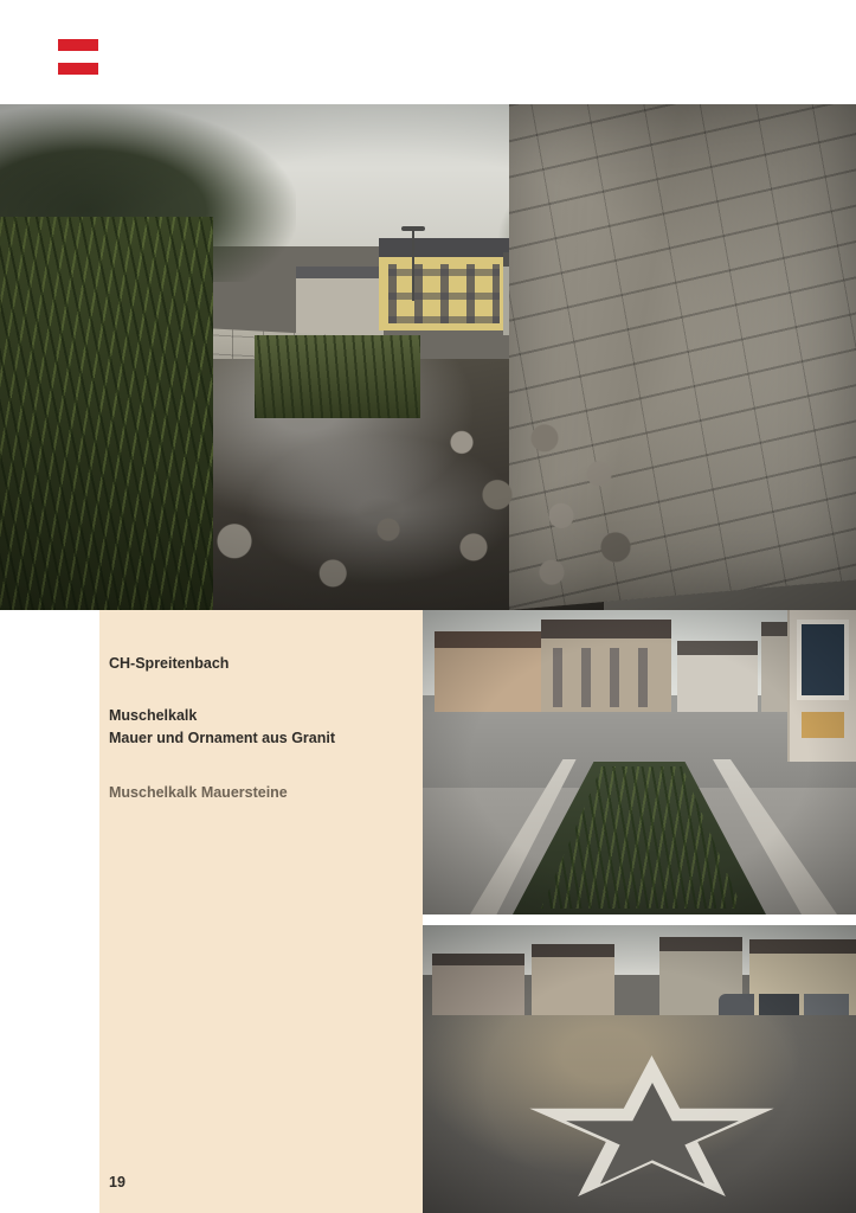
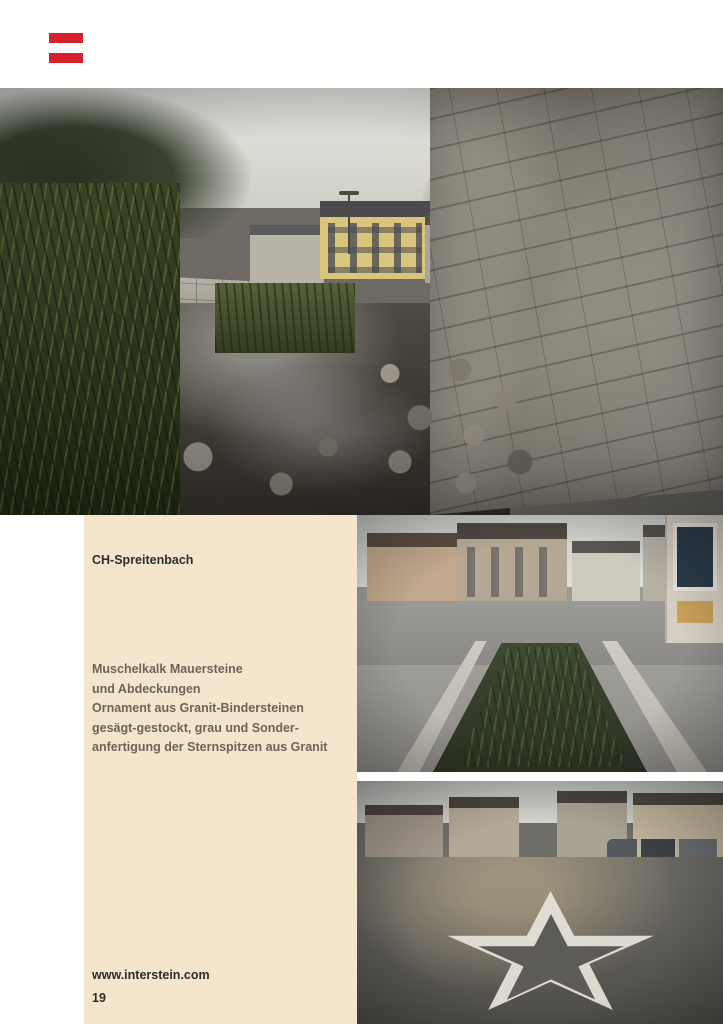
  CH-Spreitenbach
- Muschelkalk
- Mauer und Ornament aus Granit
  Muschelkalk Mauersteine
+ und Abdeckungen
+ Ornament aus Granit-Bindersteinen
+ gesägt-gestockt, grau und Sonder-
+ anfertigung der Sternspitzen aus Granit
+ www.interstein.com
  19
